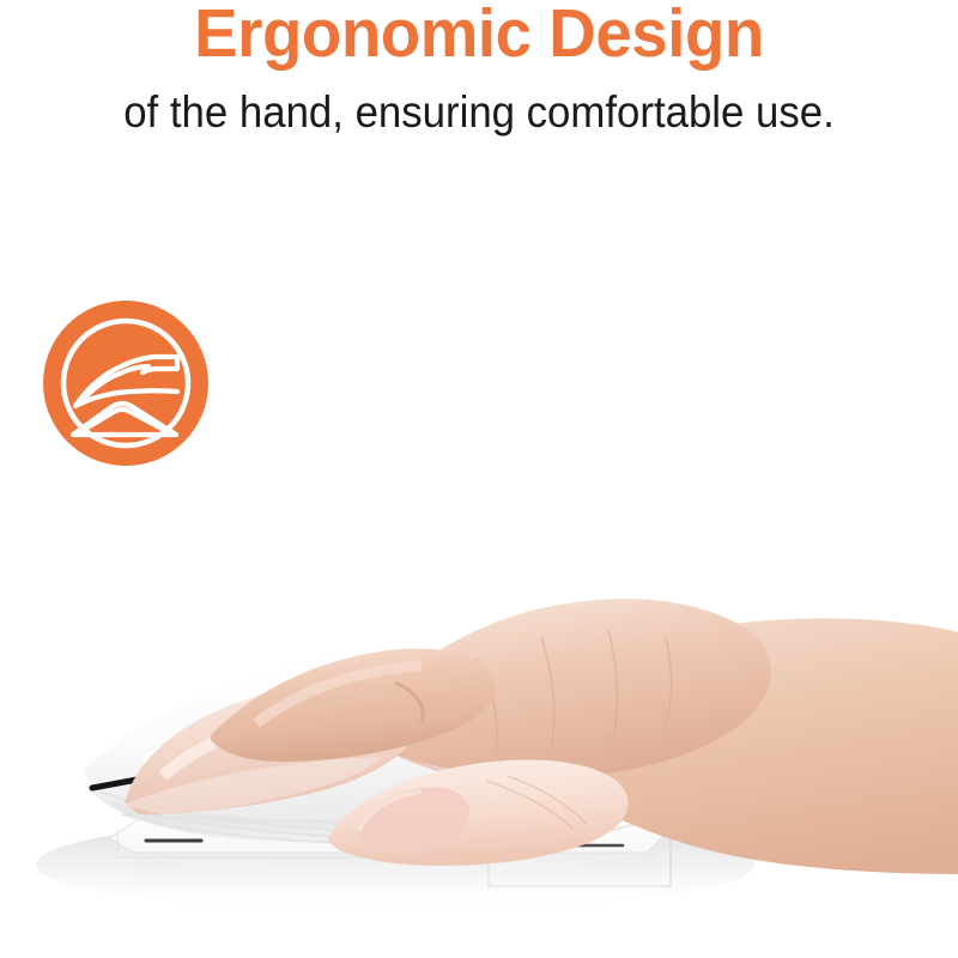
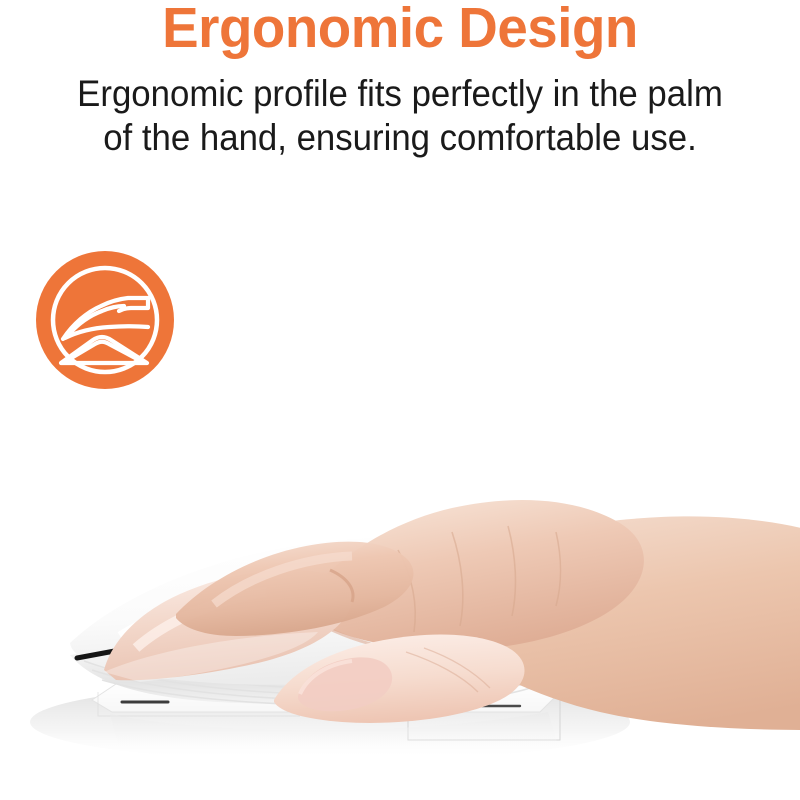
  Ergonomic Design
+ Ergonomic profile fits perfectly in the palm
  of the hand, ensuring comfortable use.
